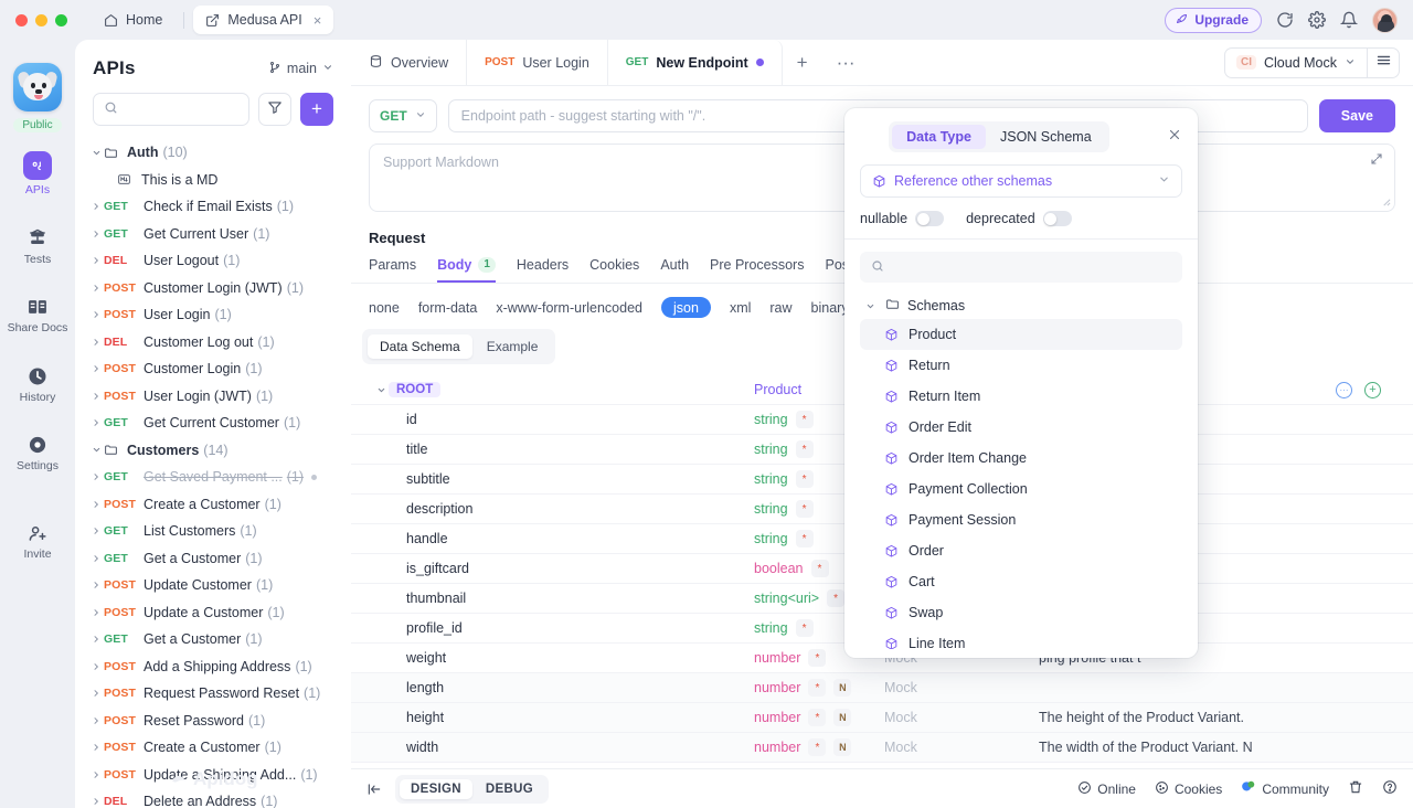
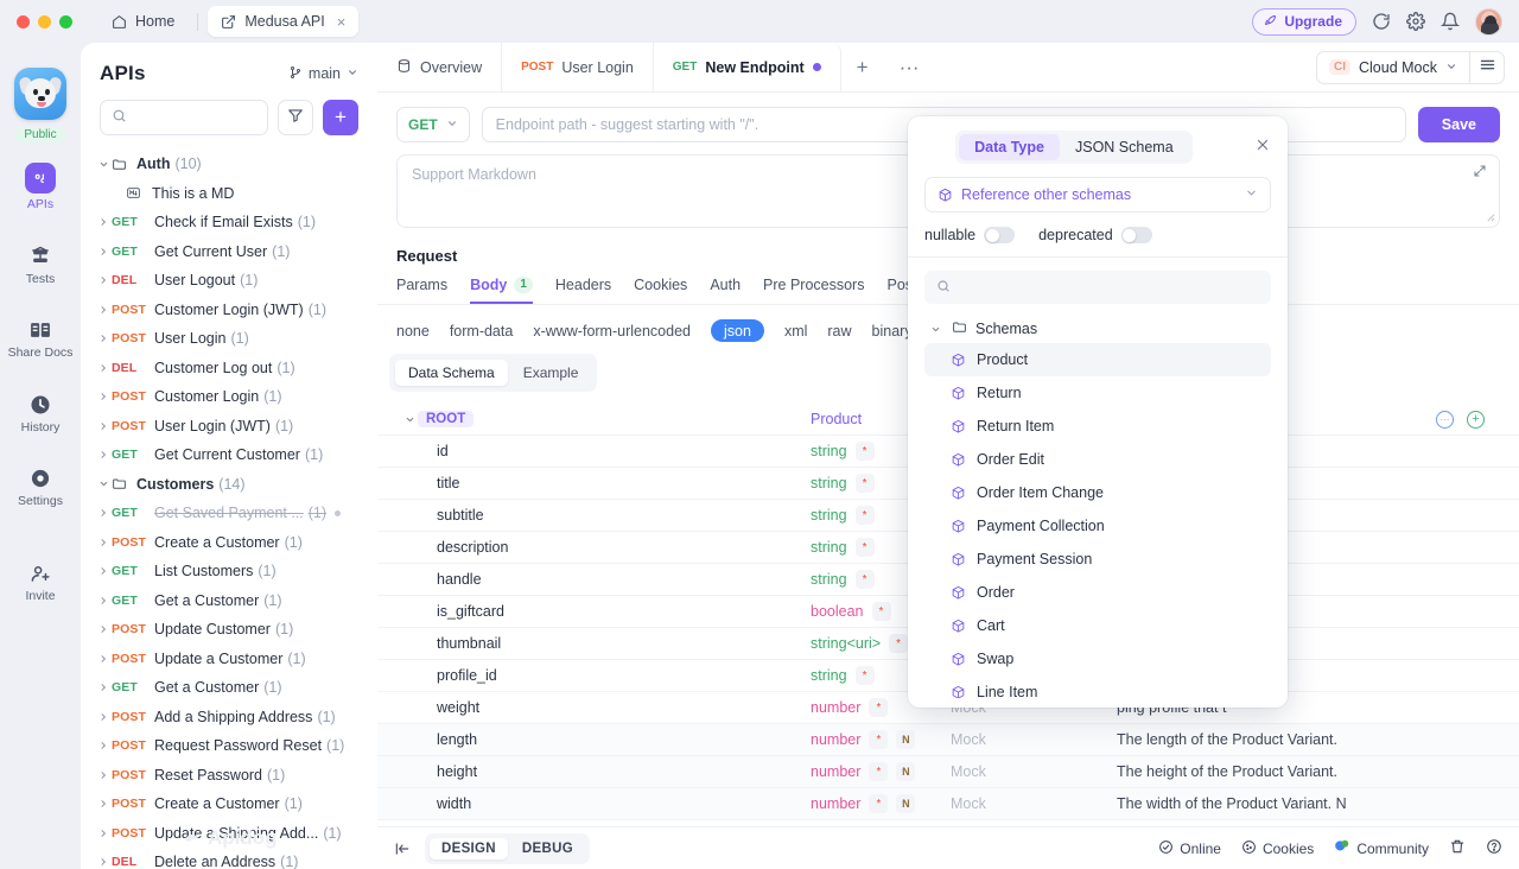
  Home
  Medusa API
  ×
  Upgrade
  Public
  APIs
  Tests
  Share Docs
  History
  Settings
  Invite
  APIs
  main
  +
  Auth
  (10)
  This is a MD
  GET
  Check if Email Exists
  (1)
  GET
  Get Current User
  (1)
  DEL
  User Logout
  (1)
  POST
  Customer Login (JWT)
  (1)
  POST
  User Login
  (1)
  DEL
  Customer Log out
  (1)
  POST
  Customer Login
  (1)
  POST
  User Login (JWT)
  (1)
  GET
  Get Current Customer
  (1)
  Customers
  (14)
  GET
  Get Saved Payment ...
  (1)
  POST
  Create a Customer
  (1)
  GET
  List Customers
  (1)
  GET
  Get a Customer
  (1)
  POST
  Update Customer
  (1)
  POST
  Update a Customer
  (1)
  GET
  Get a Customer
  (1)
  POST
  Add a Shipping Address
  (1)
  POST
  Request Password Reset
  (1)
  POST
  Reset Password
  (1)
  POST
  Create a Customer
  (1)
  POST
  Update a Shipping Add...
  (1)
  DEL
  Delete an Address
  (1)
  Apidog
  Overview
  POST
  User Login
  GET
  New Endpoint
  +
  ···
  CI
  Cloud Mock
  GET
  Endpoint path - suggest starting with "/".
  Save
  Support Markdown
  Request
  Params
  Body
  1
  Headers
  Cookies
  Auth
  Pre Processors
  none
  form-data
  x-www-form-urlencoded
  json
  xml
  raw
  binar
  Data Schema
  Example
  ROOT
  Product
  ···
  +
  id
  string
  *
  title
  string
  *
  subtitle
  string
  *
  description
  string
  *
  handle
  string
  *
  is_giftcard
  boolean
  *
  thumbnail
  string<uri>
  *
  profile_id
  string
  *
  weight
  number
  *
  Mock
  ping profile that t
  length
  number
  *
  N
  Mock
+ The length of the Product Variant.
  height
  number
  *
  N
  Mock
  The height of the Product Variant.
  width
  number
  *
  N
  Mock
  The width of the Product Variant. N
  Data Type
  JSON Schema
  Reference other schemas
  nullable
  deprecated
  Schemas
  Product
  Return
  Return Item
  Order Edit
  Order Item Change
  Payment Collection
  Payment Session
  Order
  Cart
  Swap
  Line Item
  DESIGN
  DEBUG
  Online
  Cookies
  Community
